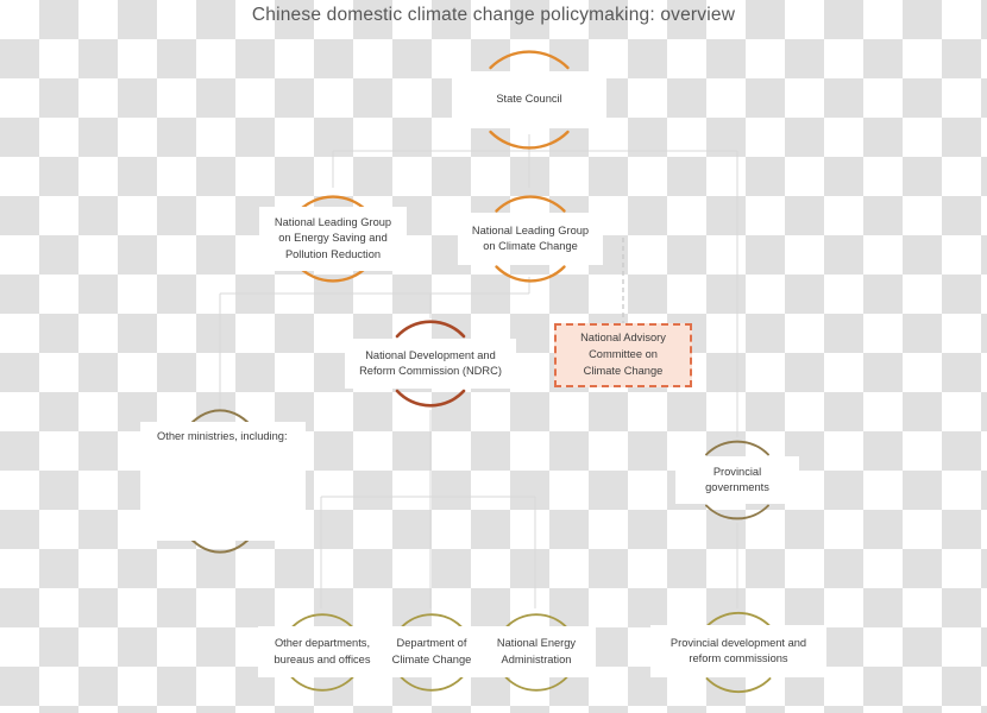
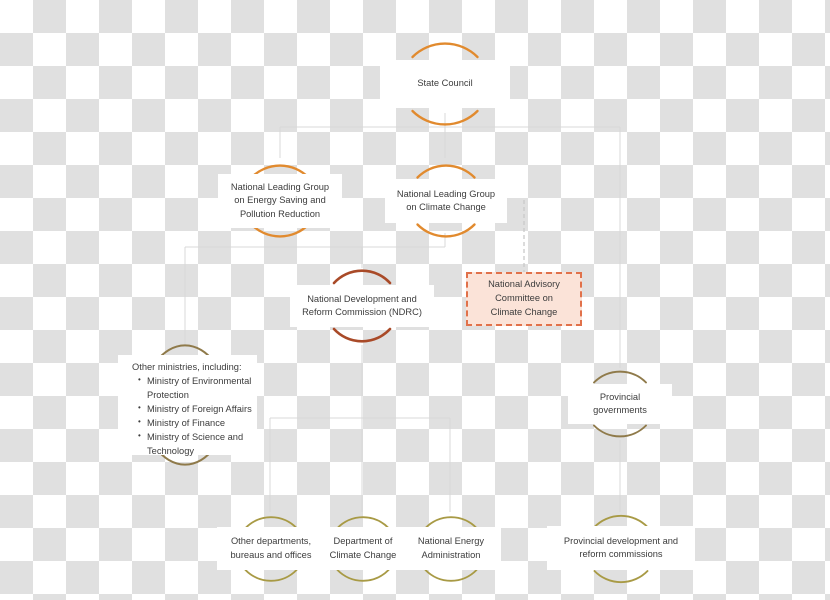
- Chinese domestic climate change policymaking: overview
  State Council
  National Leading Group
  on Energy Saving and
  Pollution Reduction
  National Leading Group
  on Climate Change
  National Development and
  Reform Commission (NDRC)
  National Advisory
  Committee on
  Climate Change
  Other ministries, including:
+ Ministry of Environmental Protection
+ Ministry of Foreign Affairs
+ Ministry of Finance
+ Ministry of Science and Technology
  Provincial
  governments
  Other departments,
  bureaus and offices
  Department of
  Climate Change
  National Energy
  Administration
  Provincial development and
  reform commissions
